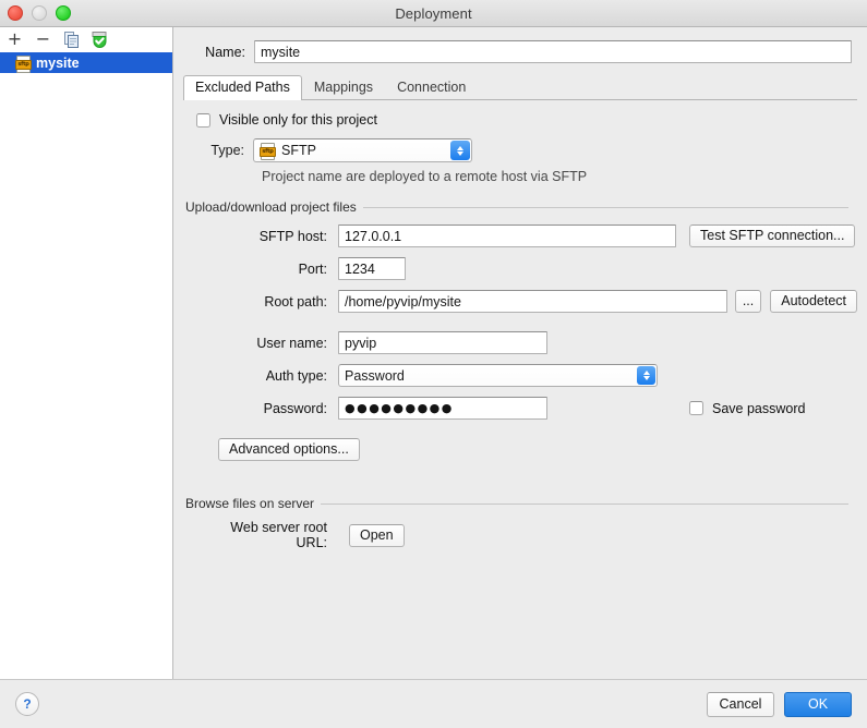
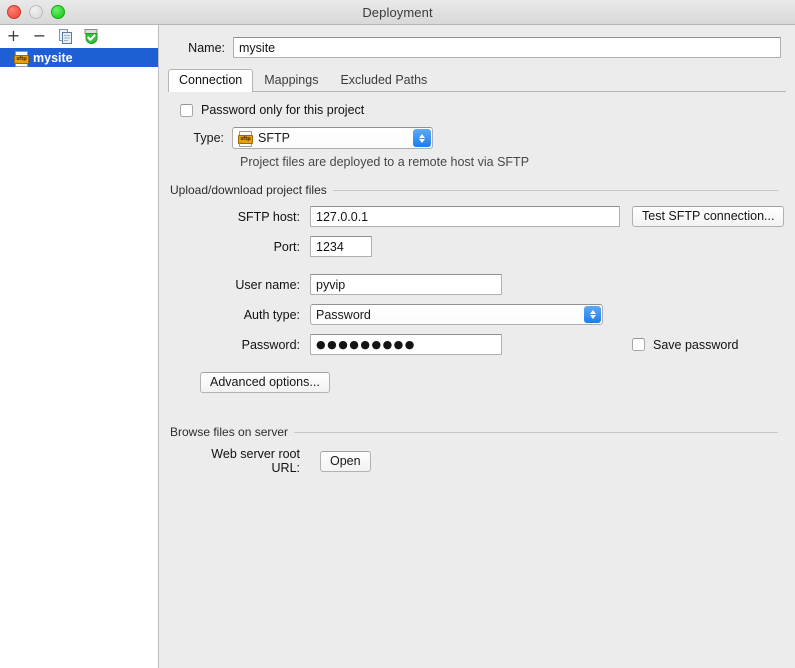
  Deployment
  +
  −
  mysite
  Name:
  mysite
- Excluded Paths
+ Connection
  Mappings
- Connection
+ Excluded Paths
- Visible only for this project
+ Password only for this project
  Type:
  SFTP
- Project name are deployed to a remote host via SFTP
+ Project files are deployed to a remote host via SFTP
  Upload/download project files
  SFTP host:
  127.0.0.1
  Test SFTP connection...
  Port:
  1234
- Root path:
- /home/pyvip/mysite
- ...
- Autodetect
  User name:
  pyvip
  Auth type:
  Password
  Password:
  ●●●●●●●●●
  Save password
  Advanced options...
  Browse files on server
  Web server root URL:
  Open
- ?
- Cancel
- OK
